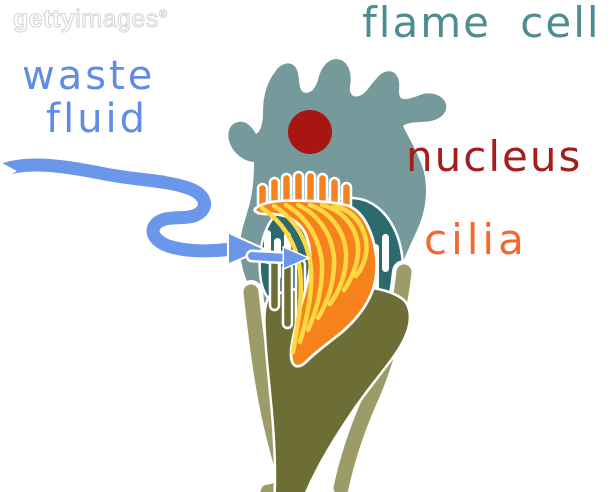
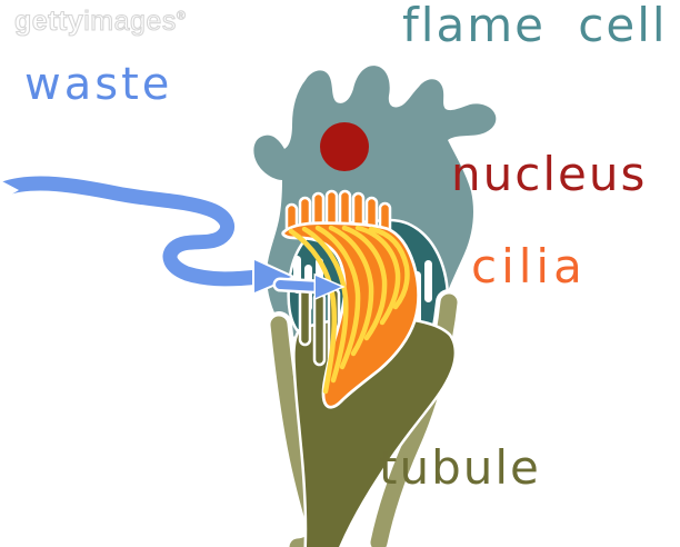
  flame cell
  waste
- fluid
  nucleus
  cilia
+ tubule
  gettyimages®
